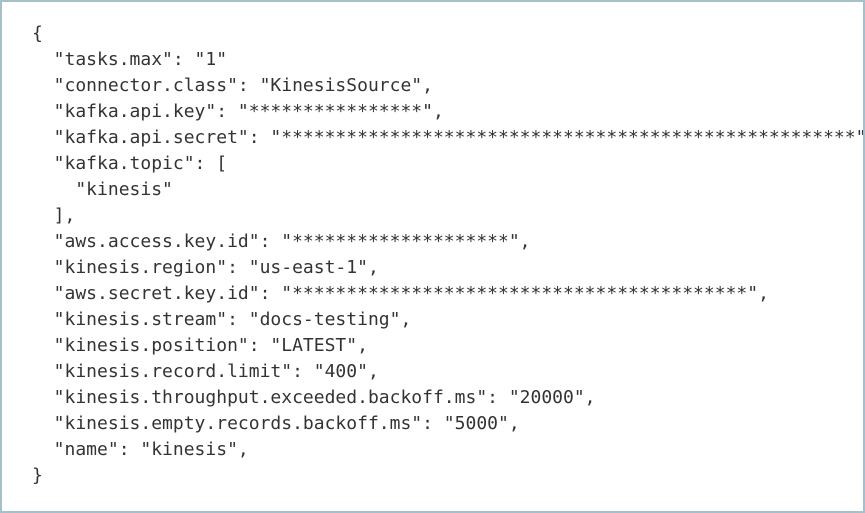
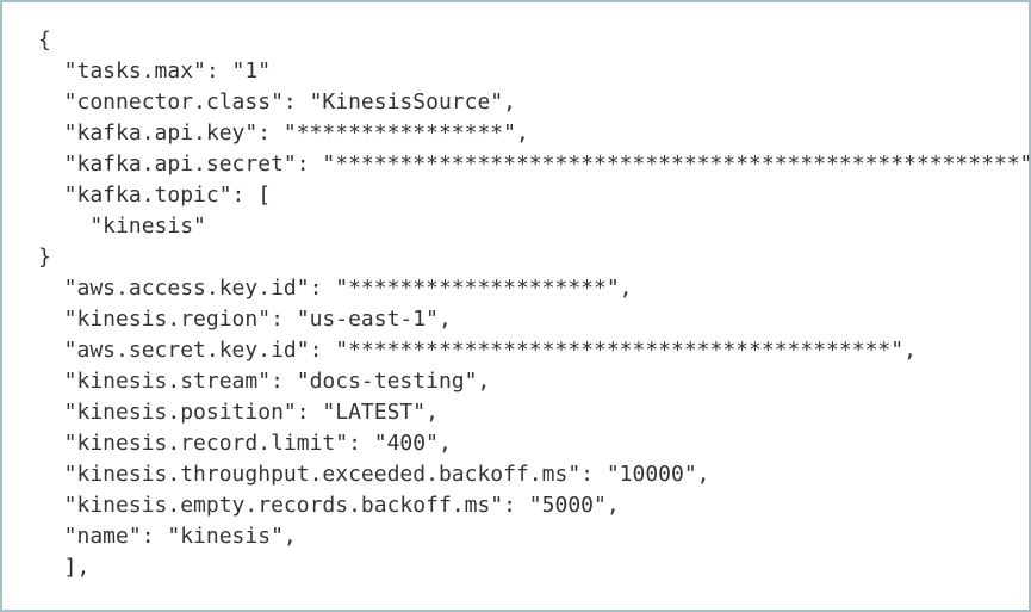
  {
  "tasks.max": "1"
  "connector.class": "KinesisSource",
  "kafka.api.key": "****************",
  "kafka.api.secret": "*****************************************************"
  "kafka.topic": [
  "kinesis"
- ],
+ }
  "aws.access.key.id": "********************",
  "kinesis.region": "us-east-1",
  "aws.secret.key.id": "******************************************",
  "kinesis.stream": "docs-testing",
  "kinesis.position": "LATEST",
  "kinesis.record.limit": "400",
- "kinesis.throughput.exceeded.backoff.ms": "20000",
+ "kinesis.throughput.exceeded.backoff.ms": "10000",
  "kinesis.empty.records.backoff.ms": "5000",
  "name": "kinesis",
- }
+ ],
